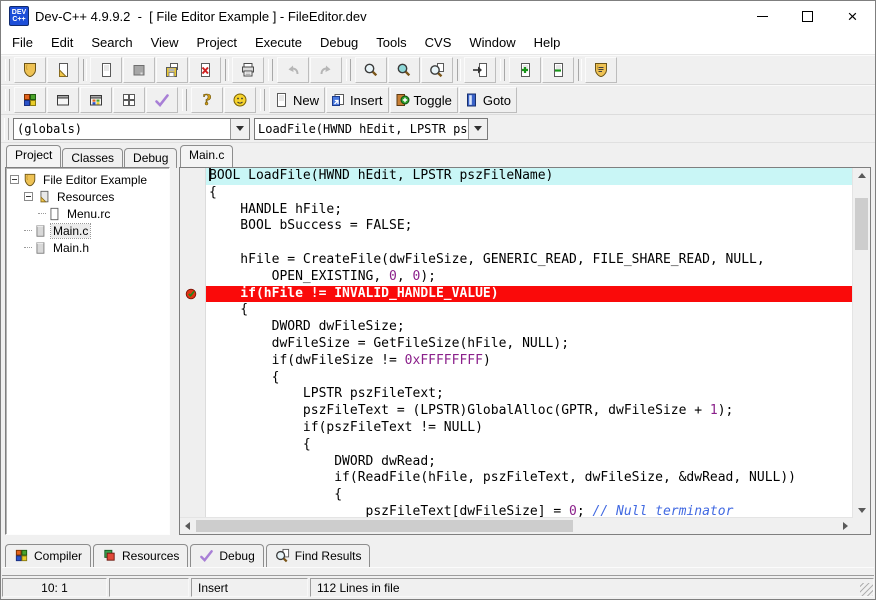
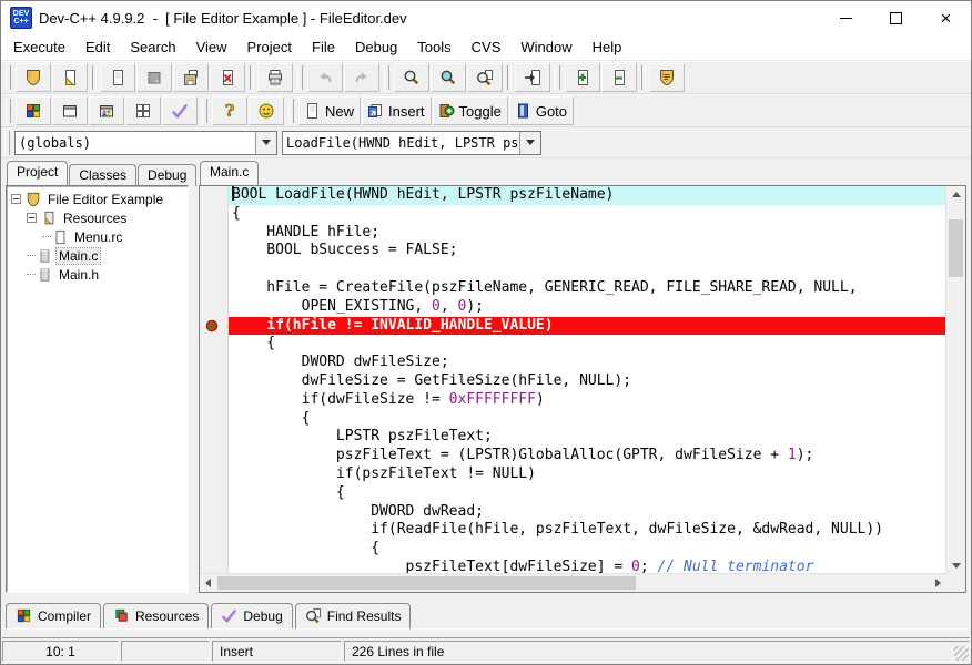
  Dev-C++ 4.9.9.2 - [ File Editor Example ] - FileEditor.dev
  ×
- File
+ Execute
  Edit
  Search
  View
  Project
- Execute
+ File
  Debug
  Tools
  CVS
  Window
  Help
  ?
  New
  Insert
  Toggle
  Goto
  (globals)
  LoadFile(HWND hEdit, LPSTR ps
  Project
  Classes
  Debug
  File Editor Example
  Resources
  Menu.rc
  Main.c
  Main.h
  Main.c
  BOOL LoadFile(HWND hEdit, LPSTR pszFileName)
  {
  HANDLE hFile;
  BOOL bSuccess = FALSE;
- hFile = CreateFile(dwFileSize, GENERIC_READ, FILE_SHARE_READ, NULL,
+ hFile = CreateFile(pszFileName, GENERIC_READ, FILE_SHARE_READ, NULL,
  OPEN_EXISTING, 0, 0);
  if(hFile != INVALID_HANDLE_VALUE)
  {
  DWORD dwFileSize;
  dwFileSize = GetFileSize(hFile, NULL);
  if(dwFileSize != 0xFFFFFFFF)
  {
  LPSTR pszFileText;
  pszFileText = (LPSTR)GlobalAlloc(GPTR, dwFileSize + 1);
  if(pszFileText != NULL)
  {
  DWORD dwRead;
  if(ReadFile(hFile, pszFileText, dwFileSize, &dwRead, NULL))
  {
  pszFileText[dwFileSize] = 0; // Null terminator
  Compiler
  Resources
  Debug
  Find Results
  10: 1
  Insert
- 112 Lines in file
+ 226 Lines in file
